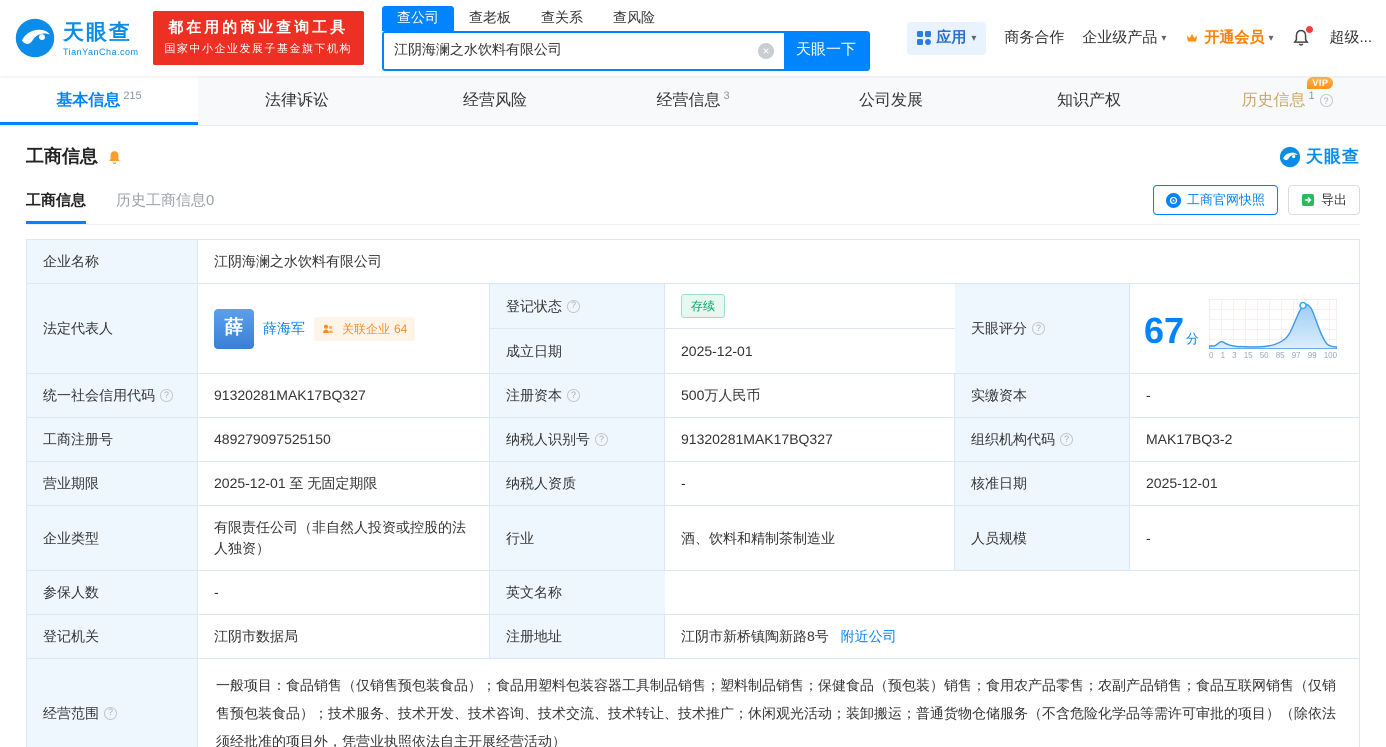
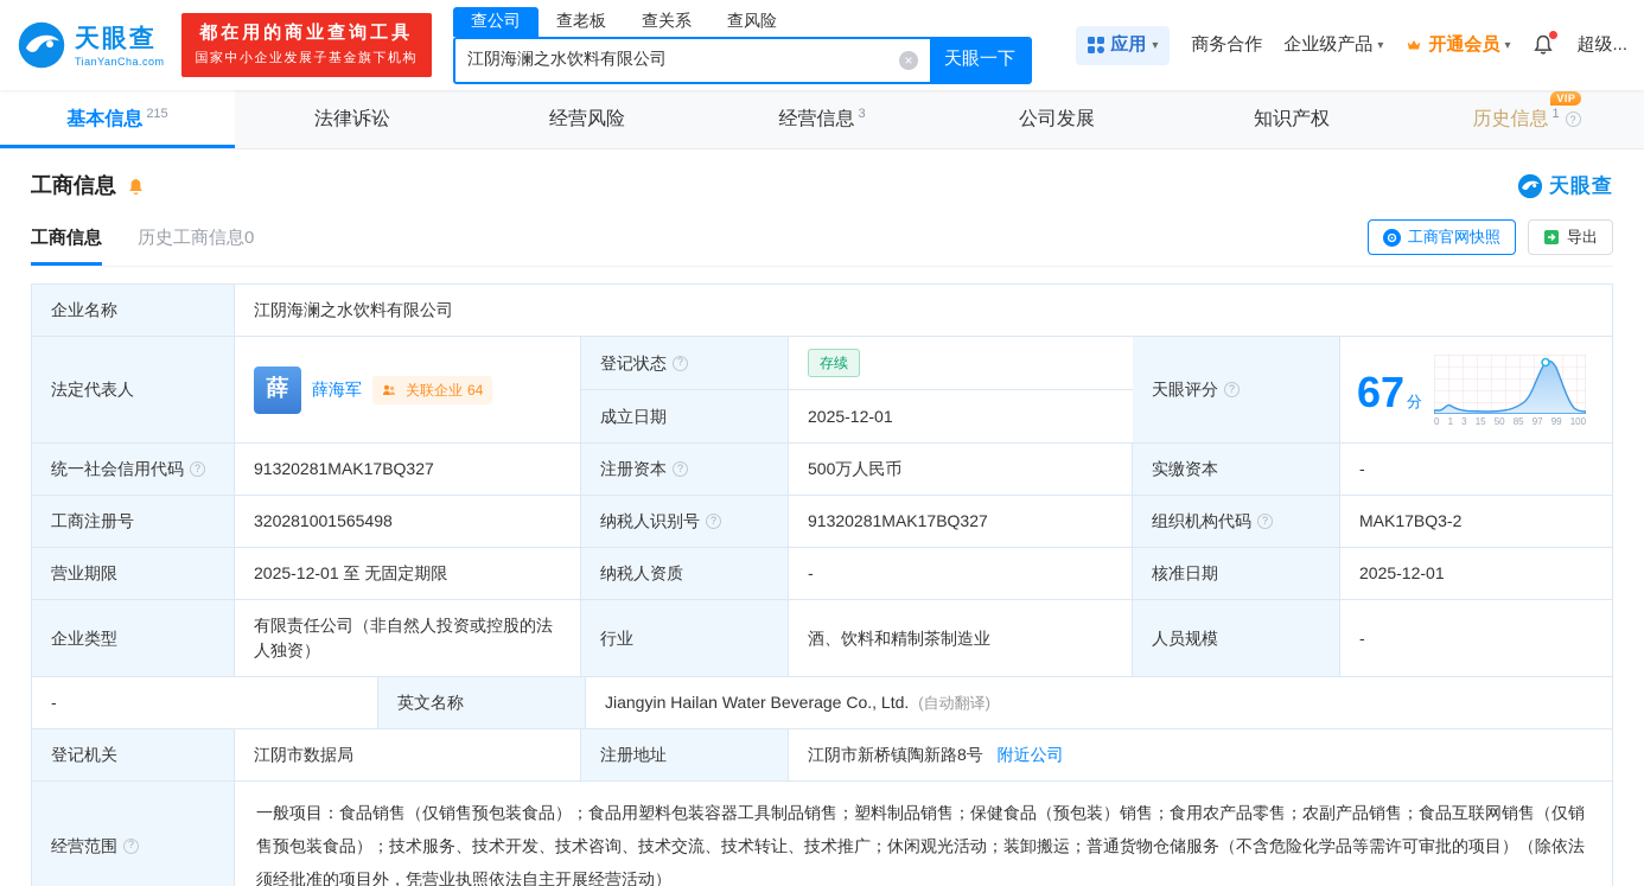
  天眼查
  TianYanCha.com
  都在用的商业查询工具
  国家中小企业发展子基金旗下机构
  查公司
  查老板
  查关系
  查风险
  江阴海澜之水饮料有限公司
  天眼一下
  应用
  商务合作
  企业级产品
  开通会员
  超级...
  基本信息
  215
  法律诉讼
  经营风险
  经营信息
  3
  公司发展
  知识产权
  VIP
  历史信息
  1
  工商信息
  天眼查
  工商信息
  历史工商信息0
  工商官网快照
  导出
  企业名称
  江阴海澜之水饮料有限公司
  法定代表人
  薛
  薛海军
  关联企业
  64
  登记状态
  存续
  成立日期
  2025-12-01
  天眼评分
  67 分
  0
  1
  3
  15
  50
  85
  97
  99
  100
  统一社会信用代码
  91320281MAK17BQ327
  注册资本
  500万人民币
  实缴资本
  -
  工商注册号
- 489279097525150
+ 320281001565498
  纳税人识别号
  91320281MAK17BQ327
  组织机构代码
  MAK17BQ3-2
  营业期限
  2025-12-01 至 无固定期限
  纳税人资质
  -
  核准日期
  2025-12-01
  企业类型
  有限责任公司（非自然人投资或控股的法人独资）
  行业
  酒、饮料和精制茶制造业
  人员规模
  -
- 参保人数
  -
  英文名称
+ Jiangyin Hailan Water Beverage Co., Ltd.
+ (自动翻译)
  登记机关
  江阴市数据局
  注册地址
  江阴市新桥镇陶新路8号
  附近公司
  经营范围
  一般项目：食品销售（仅销售预包装食品）；食品用塑料包装容器工具制品销售；塑料制品销售；保健食品（预包装）销售；食用农产品零售；农副产品销售；食品互联网销售（仅销售预包装食品）；技术服务、技术开发、技术咨询、技术交流、技术转让、技术推广；休闲观光活动；装卸搬运；普通货物仓储服务（不含危险化学品等需许可审批的项目）（除依法须经批准的项目外，凭营业执照依法自主开展经营活动）
